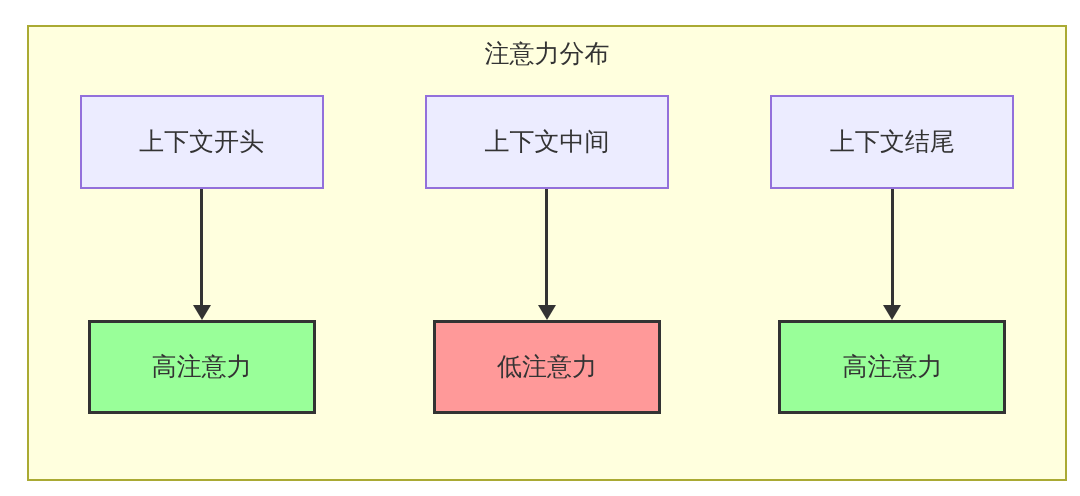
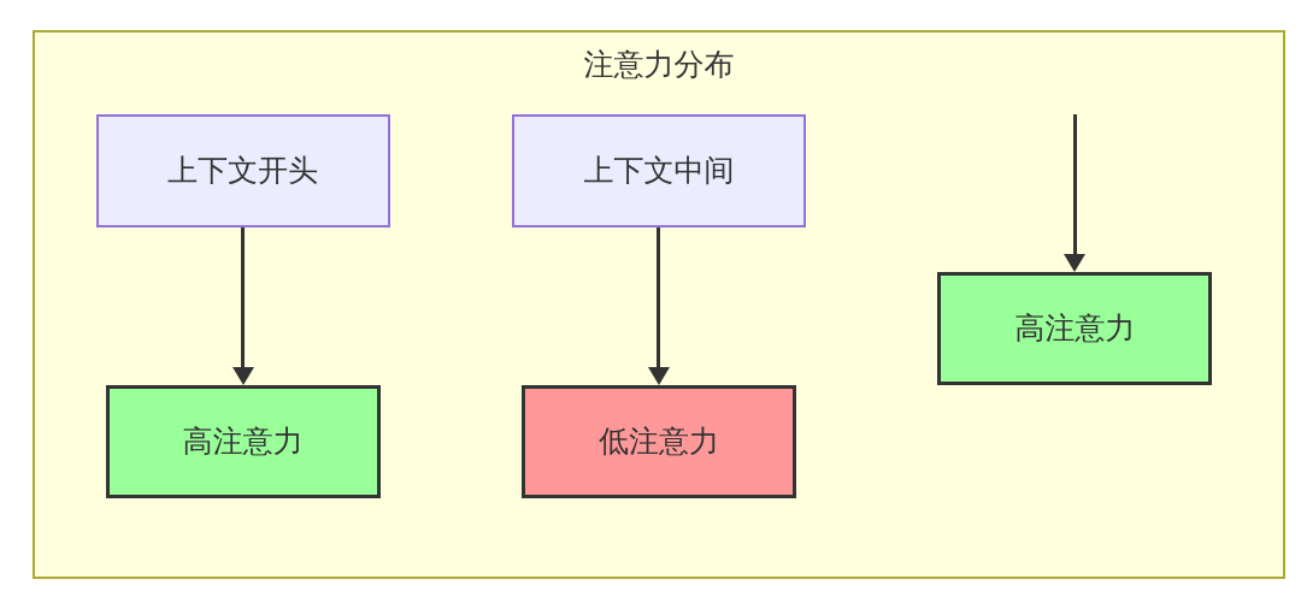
  注意力分布
  上下文开头
  高注意力
  上下文中间
  低注意力
- 上下文结尾
  高注意力
